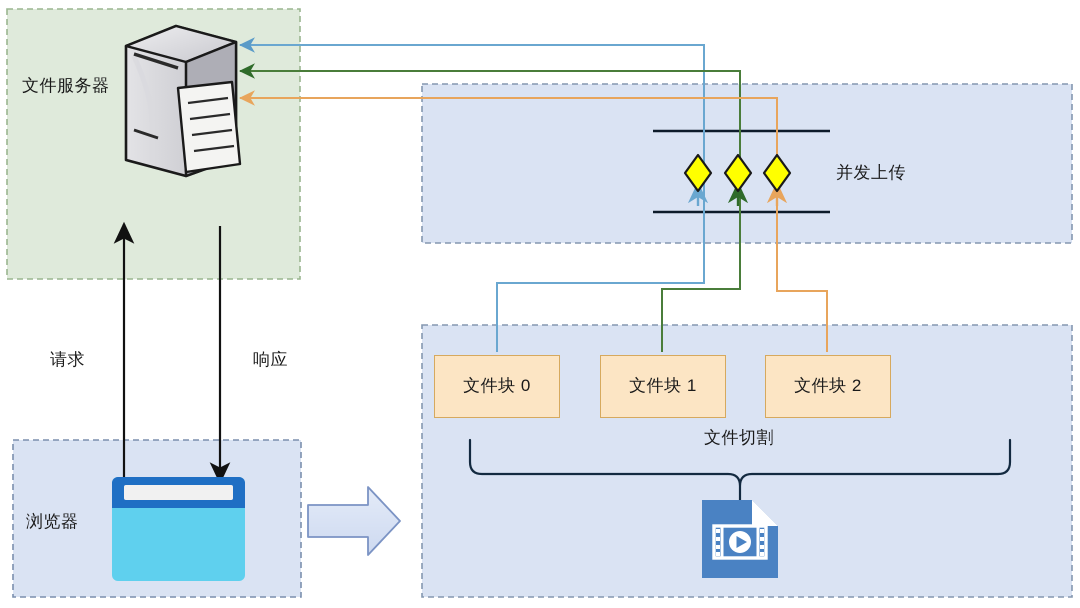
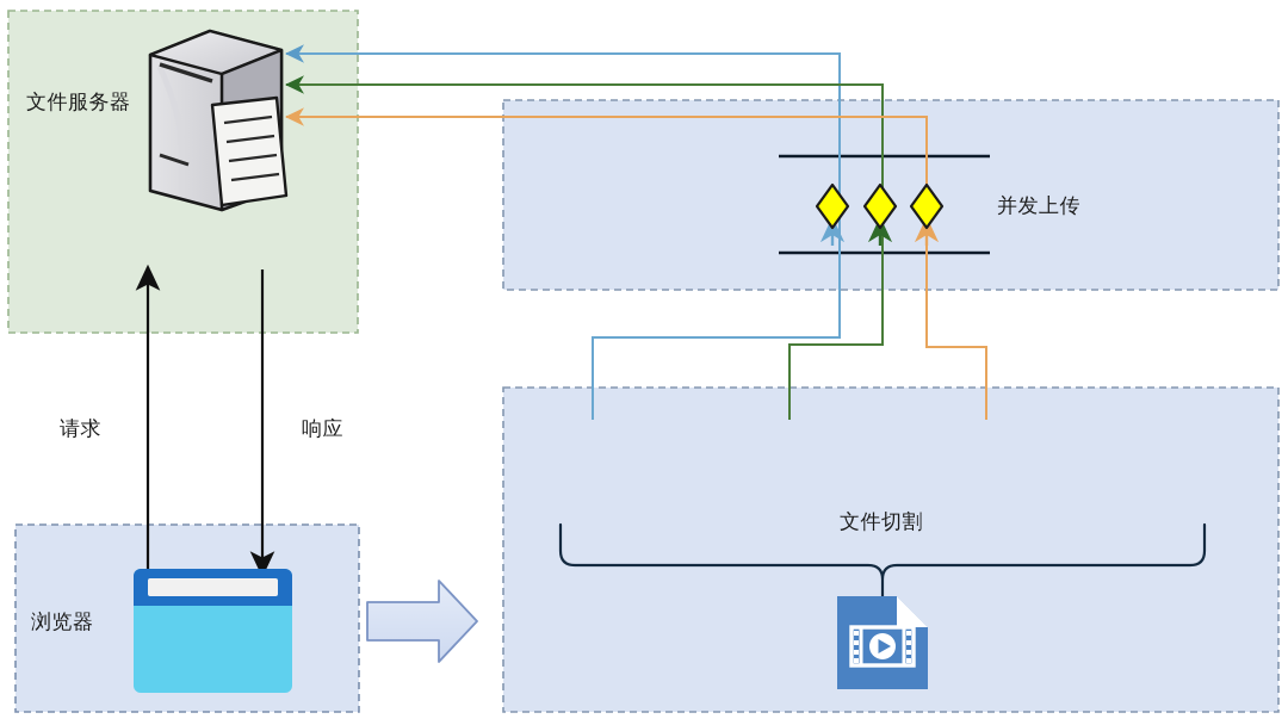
  文件服务器
  并发上传
  文件切割
  浏览器
  请求
  响应
- 文件块 0
- 文件块 1
- 文件块 2
